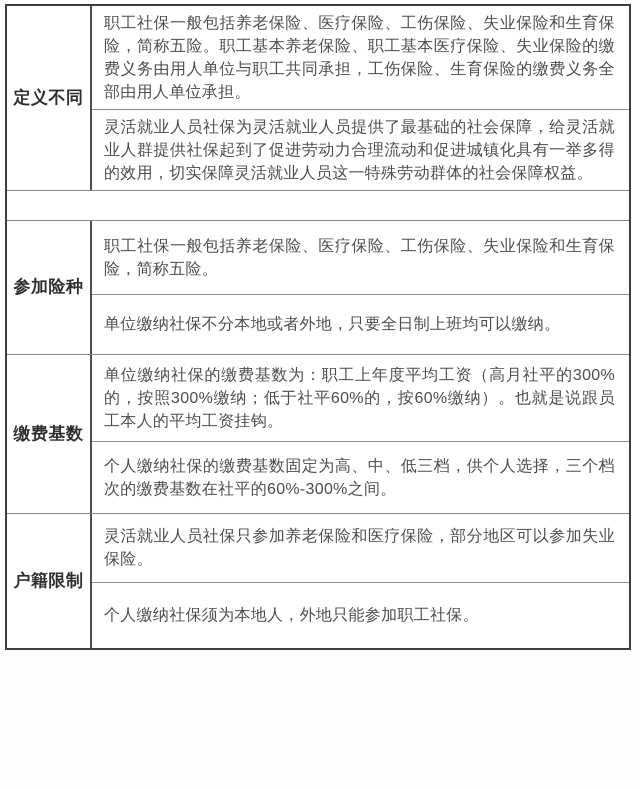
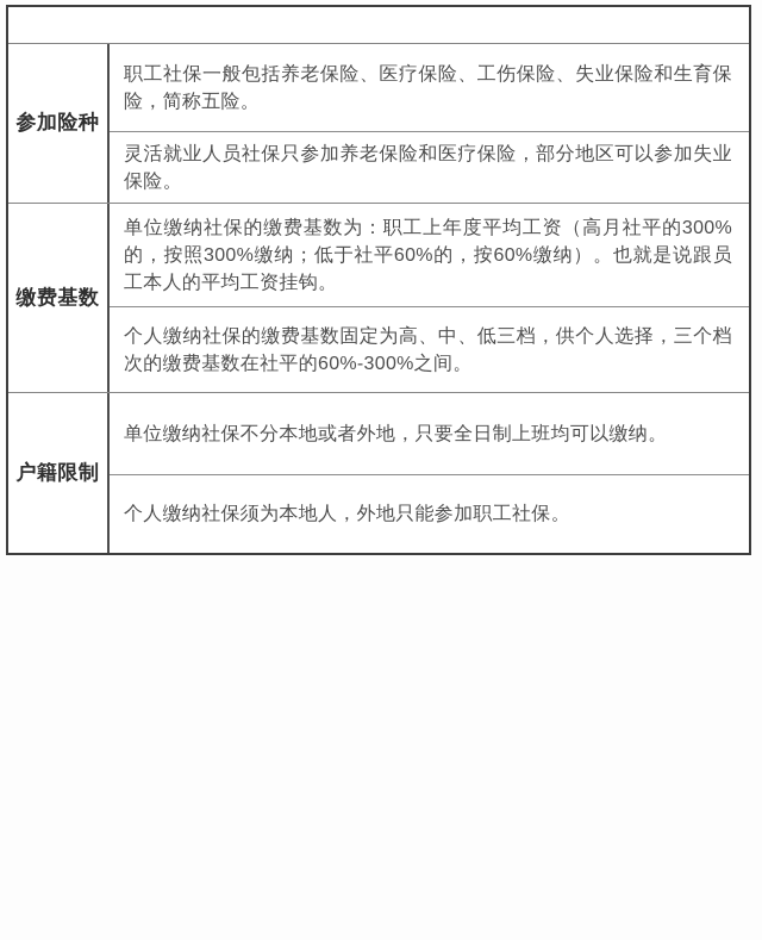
- 定义不同
- 职工社保一般包括养老保险、医疗保险、工伤保险、失业保险和生育保险，简称五险。职工基本养老保险、职工基本医疗保险、失业保险的缴费义务由用人单位与职工共同承担，工伤保险、生育保险的缴费义务全部由用人单位承担。
- 灵活就业人员社保为灵活就业人员提供了最基础的社会保障，给灵活就业人群提供社保起到了促进劳动力合理流动和促进城镇化具有一举多得的效用，切实保障灵活就业人员这一特殊劳动群体的社会保障权益。
  参加险种
  职工社保一般包括养老保险、医疗保险、工伤保险、失业保险和生育保险，简称五险。
- 单位缴纳社保不分本地或者外地，只要全日制上班均可以缴纳。
+ 灵活就业人员社保只参加养老保险和医疗保险，部分地区可以参加失业保险。
  缴费基数
  单位缴纳社保的缴费基数为：职工上年度平均工资（高月社平的300%的，按照300%缴纳；低于社平60%的，按60%缴纳）。也就是说跟员工本人的平均工资挂钩。
  个人缴纳社保的缴费基数固定为高、中、低三档，供个人选择，三个档次的缴费基数在社平的60%-300%之间。
  户籍限制
- 灵活就业人员社保只参加养老保险和医疗保险，部分地区可以参加失业保险。
+ 单位缴纳社保不分本地或者外地，只要全日制上班均可以缴纳。
  个人缴纳社保须为本地人，外地只能参加职工社保。
